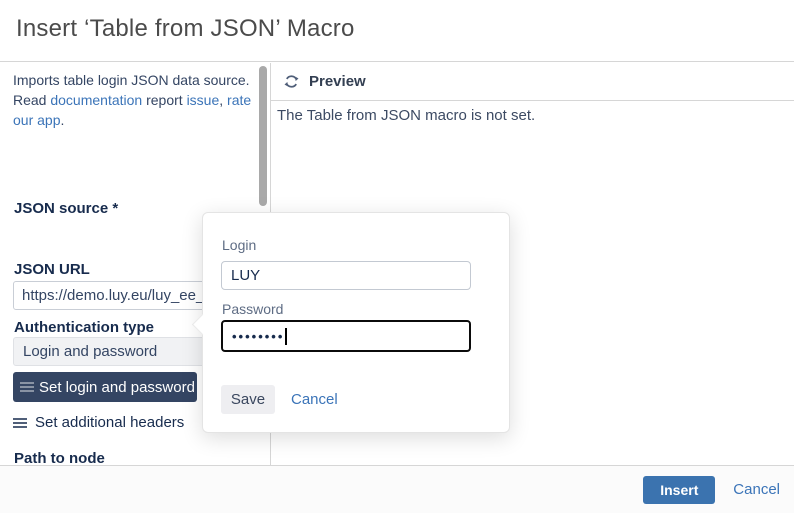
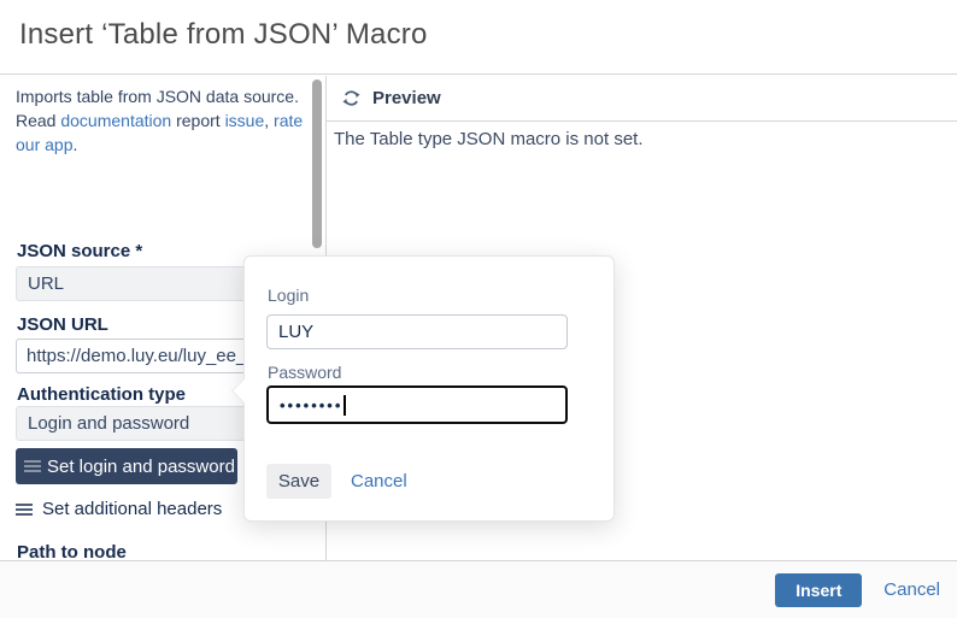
  Insert ‘Table from JSON’ Macro
- Imports table login JSON data source. Read documentation report issue, rate our app.
+ Imports table from JSON data source. Read documentation report issue, rate our app.
  JSON source *
+ URL
  JSON URL
  https://demo.luy.eu/luy_ee_
  Authentication type
  Login and password
  Set login and password
  Set additional headers
  Path to node
  Preview
- The Table from JSON macro is not set.
+ The Table type JSON macro is not set.
  Login
  LUY
  Password
  ••••••••
  Save
  Cancel
  Insert
  Cancel
